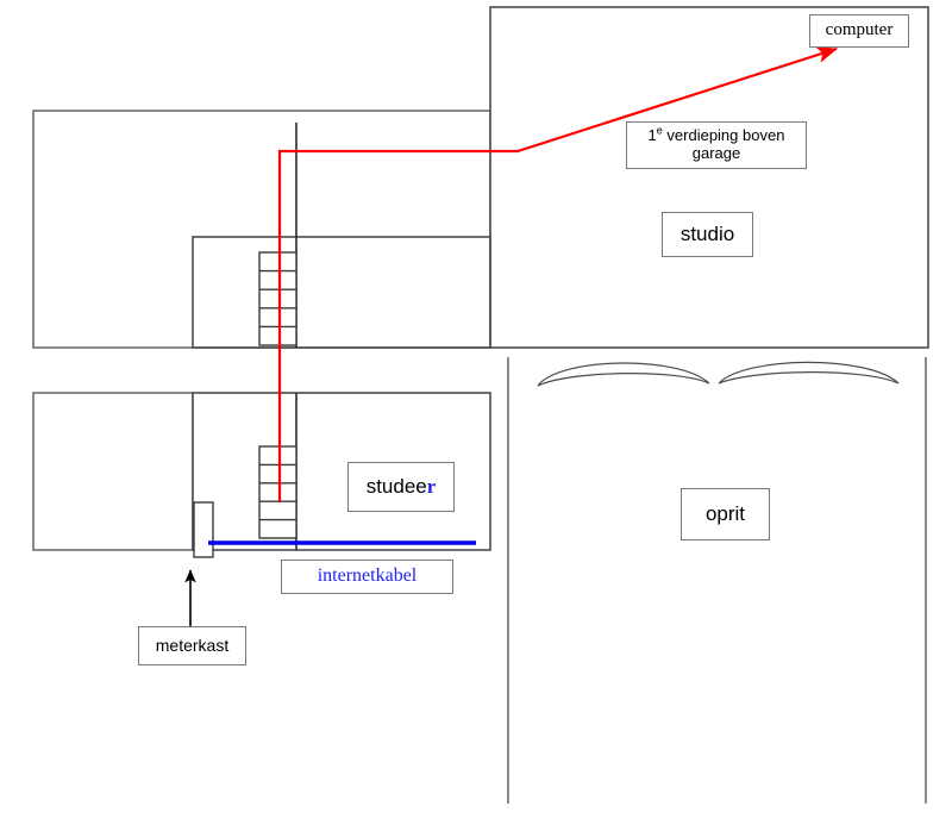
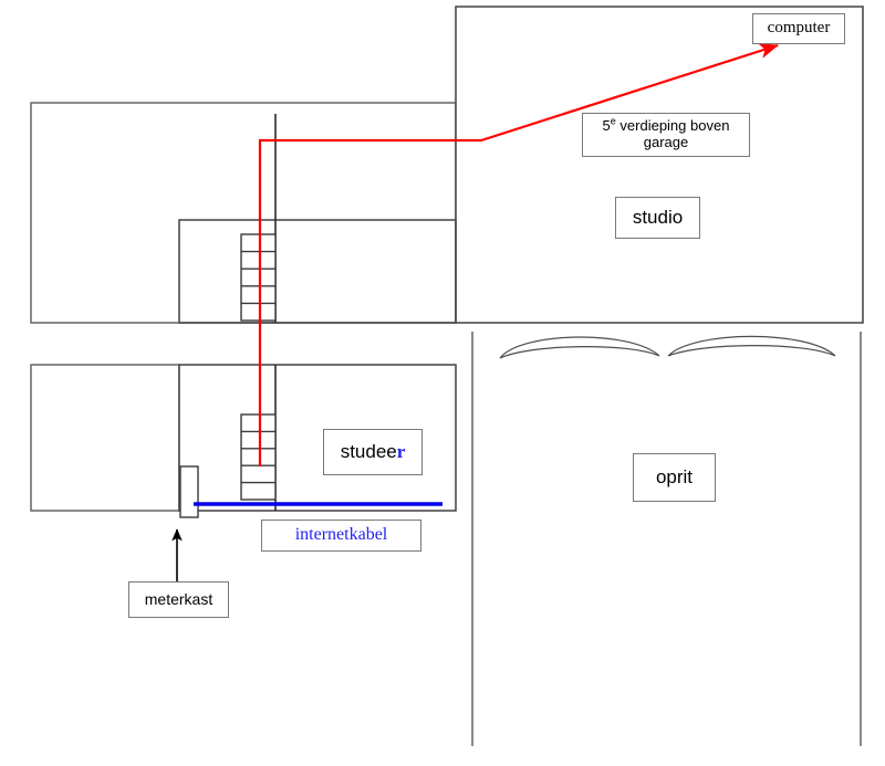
  computer
- 1e verdieping boven garage
+ 5e verdieping boven garage
  studio
  oprit
  studeer
  internetkabel
  meterkast
